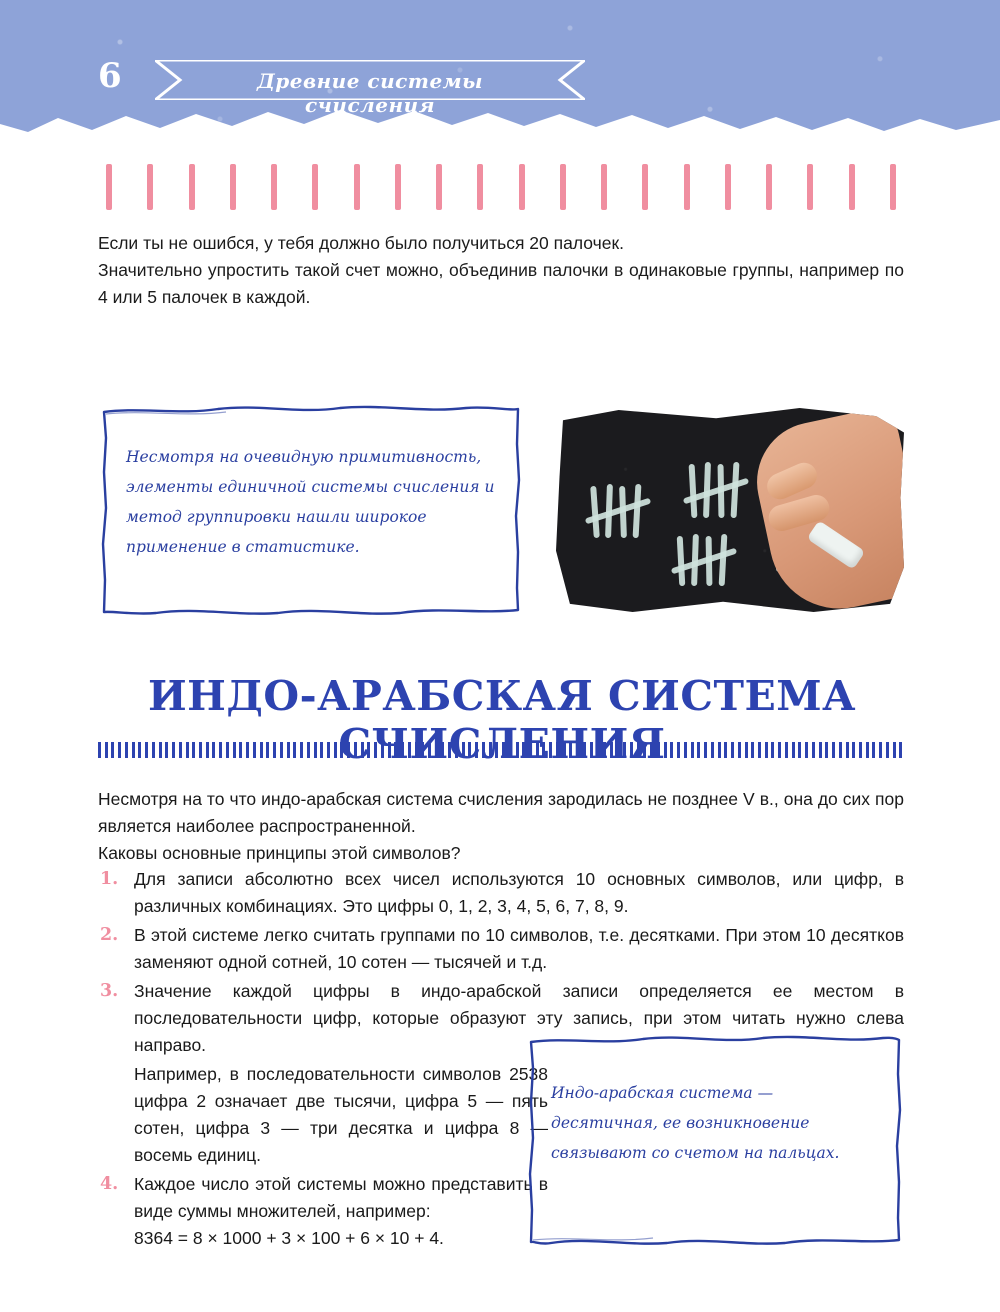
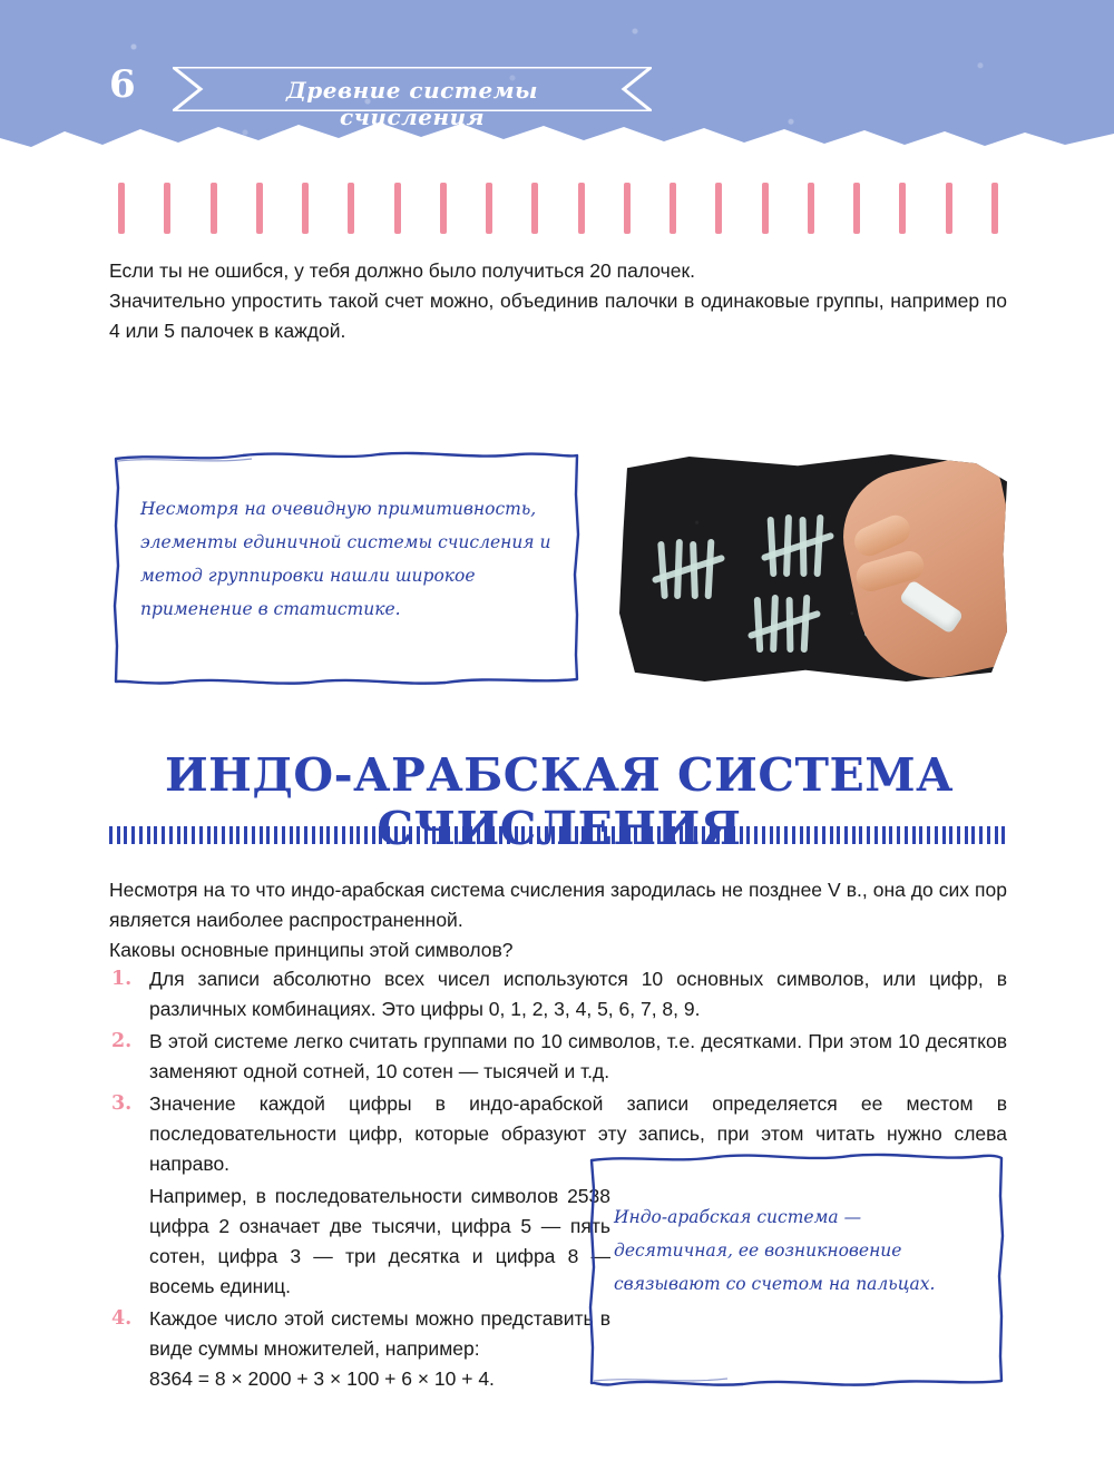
  6
  Древние системы счисления
  Если ты не ошибся, у тебя должно было получиться 20 палочек.
  Значительно упростить такой счет можно, объединив палочки в одинаковые группы, например по 4 или 5 палочек в каждой.
  Несмотря на очевидную примитивность, элементы единичной системы счисления и метод группировки нашли широкое применение в статистике.
  ИНДО-АРАБСКАЯ СИСТЕМА СЛЕЯ
  Несмотря на то что индо-арабская система счисления зародилась не позднее V в., она до сих пор является наиболее распространенной.
  Каковы основные принципы этой символов?
  1.
  Для записи абсолютно всех чисел используются 10 основных символов, или цифр, в различных комбинациях. Это цифры 0, 1, 2, 3, 4, 5, 6, 7, 8, 9.
  2.
  В этой системе легко считать группами по 10 символов, т.е. десятками. При этом 10 десятков заменяют одной сотней, 10 сотен — тысячей и т.д.
  3.
  Значение каждой цифры в индо-арабской записи определяется ее местом в последовательности цифр, которые образуют эту запись, при этом читать нужно слева направо.
  Например, в последовательности символов 258 цифра 2 означает две тысячи, цифра 5 — пять сотен, цифра 3 — три десятка и цифра 8 — восемь единиц.
  4.
  Каждое число этой системы можно представить в виде суммы множителей, например:
- 8364 = 8 × 1000 + 3 × 100 + 6 × 10 + 4.
+ 8364 = 8 × 2000 + 3 × 100 + 6 × 10 + 4.
  Индо-арабская система — десятичная, ее возникновение связывают со счетом на пальцах.
